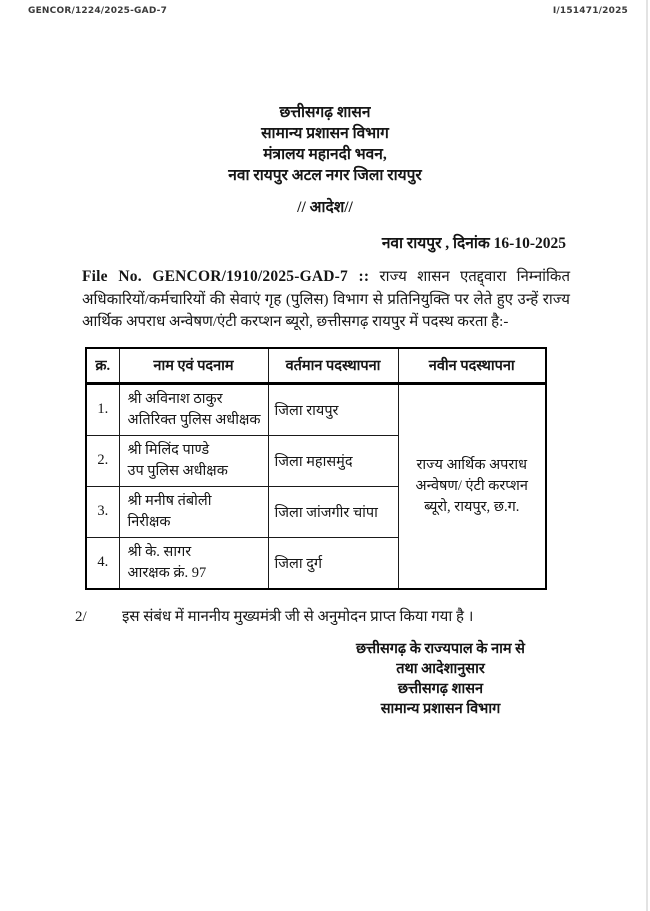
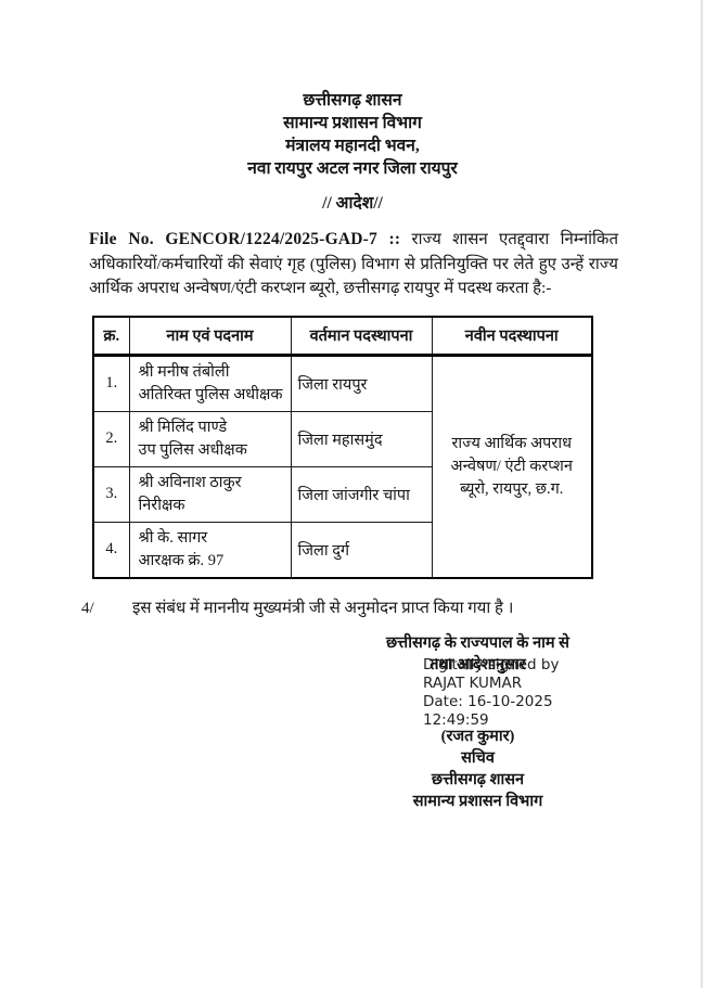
- GENCOR/1224/2025-GAD-7
- I/151471/2025
  छत्तीसगढ़ शासन
  सामान्य प्रशासन विभाग
  मंत्रालय महानदी भवन,
  नवा रायपुर अटल नगर जिला रायपुर
  // आदेश//
- नवा रायपुर , दिनांक 16-10-2025
- File No. GENCOR/1910/2025-GAD-7 :: राज्य शासन एतद्द्वारा निम्नांकित अधिकारियों/कर्मचारियों की सेवाएं गृह (पुलिस) विभाग से प्रतिनियुक्ति पर लेते हुए उन्हें राज्य आर्थिक अपराध अन्वेषण/एंटी करप्शन ब्यूरो, छत्तीसगढ़ रायपुर में पदस्थ करता है:-
+ File No. GENCOR/1224/2025-GAD-7 :: राज्य शासन एतद्द्वारा निम्नांकित अधिकारियों/कर्मचारियों की सेवाएं गृह (पुलिस) विभाग से प्रतिनियुक्ति पर लेते हुए उन्हें राज्य आर्थिक अपराध अन्वेषण/एंटी करप्शन ब्यूरो, छत्तीसगढ़ रायपुर में पदस्थ करता है:-
  क्र.	नाम एवं पदनाम	वर्तमान पदस्थापना	नवीन पदस्थापना
- 1.	श्री अविनाश ठाकुर अतिरिक्त पुलिस अधीक्षक	जिला रायपुर	राज्य आर्थिक अपराध अन्वेषण/ एंटी करप्शन ब्यूरो, रायपुर, छ.ग.
+ 1.	श्री मनीष तंबोली अतिरिक्त पुलिस अधीक्षक	जिला रायपुर	राज्य आर्थिक अपराध अन्वेषण/ एंटी करप्शन ब्यूरो, रायपुर, छ.ग.
  2.	श्री मिलिंद पाण्डे उप पुलिस अधीक्षक	जिला महासमुंद
- 3.	श्री मनीष तंबोली निरीक्षक	जिला जांजगीर चांपा
+ 3.	श्री अविनाश ठाकुर निरीक्षक	जिला जांजगीर चांपा
  4.	श्री के. सागर आरक्षक क्रं. 97	जिला दुर्ग
- 2/ इस संबंध में माननीय मुख्यमंत्री जी से अनुमोदन प्राप्त किया गया है ।
+ 4/ इस संबंध में माननीय मुख्यमंत्री जी से अनुमोदन प्राप्त किया गया है ।
  छत्तीसगढ़ के राज्यपाल के नाम से
  तथा आदेशानुसार
+ Digitally signed by
+ RAJAT KUMAR
+ Date: 16-10-2025
+ 12:49:59
+ (रजत कुमार)
+ सचिव
  छत्तीसगढ़ शासन
  सामान्य प्रशासन विभाग
